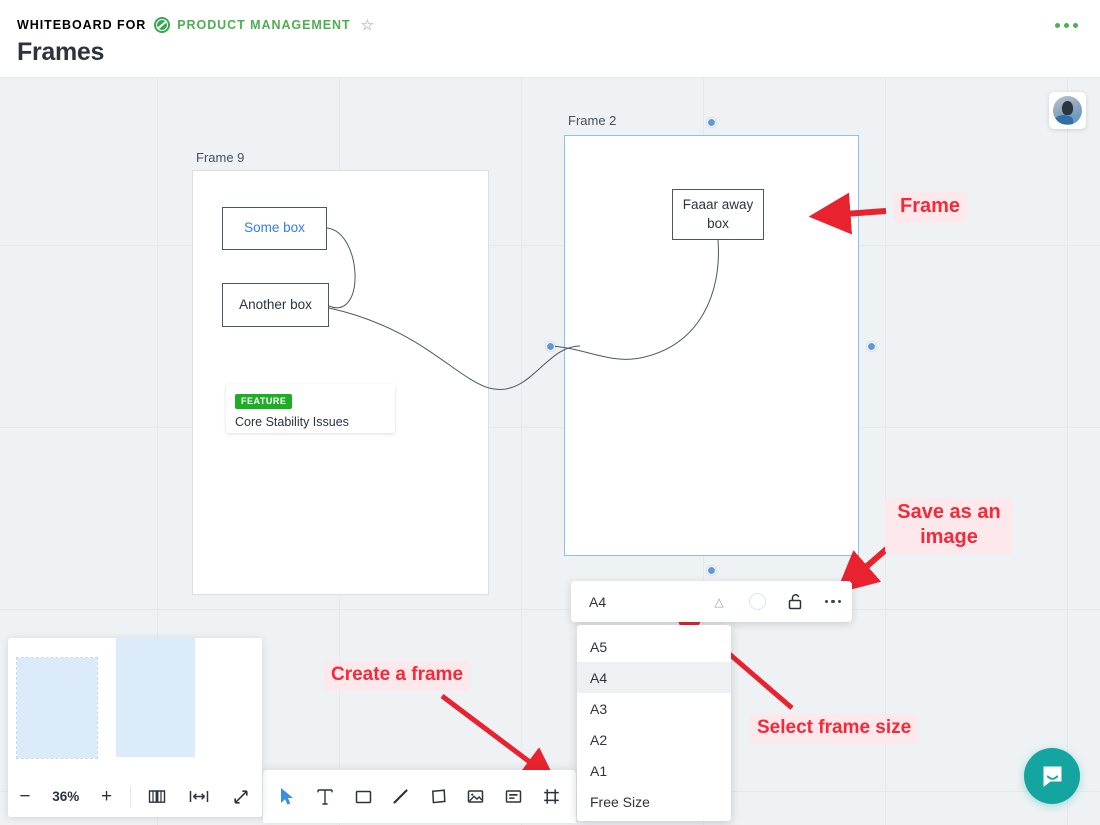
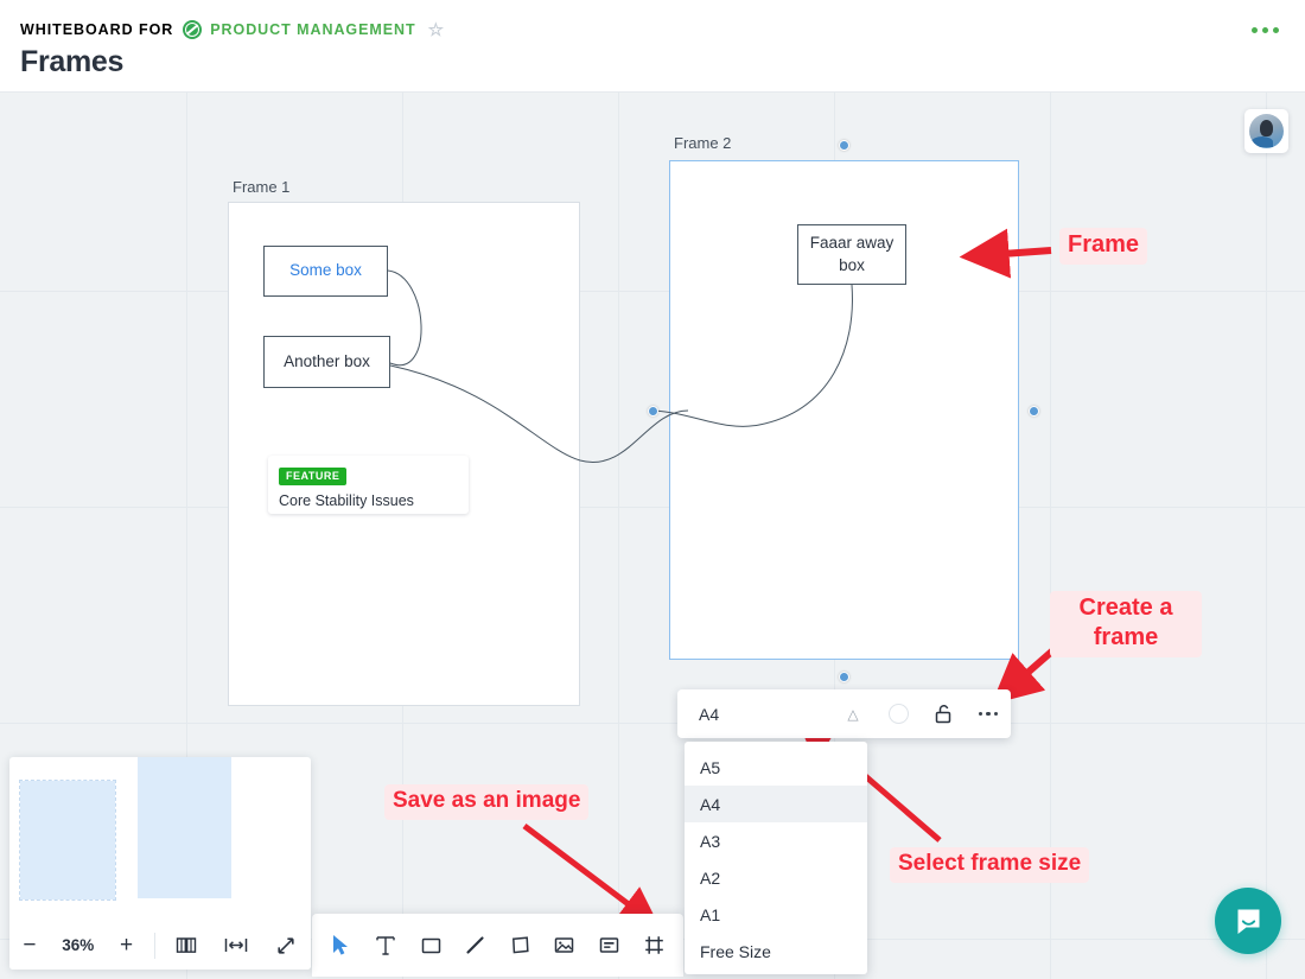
  WHITEBOARD FOR
  PRODUCT MANAGEMENT
  ☆
  Frames
- Frame 9
+ Frame 1
  Frame 2
  Some box
  Another box
  Faaar away box
  FEATURE
  Core Stability Issues
  Frame
- Save as an image
+ Create a frame
  Select frame size
- Create a frame
+ Save as an image
  A4
  △
  A5
  A4
  A3
  A2
  A1
  Free Size
  −
  36%
  +
